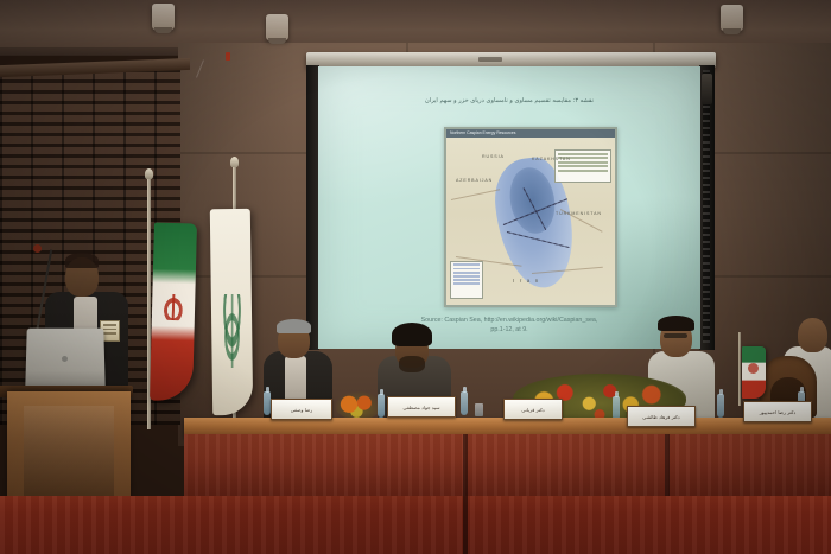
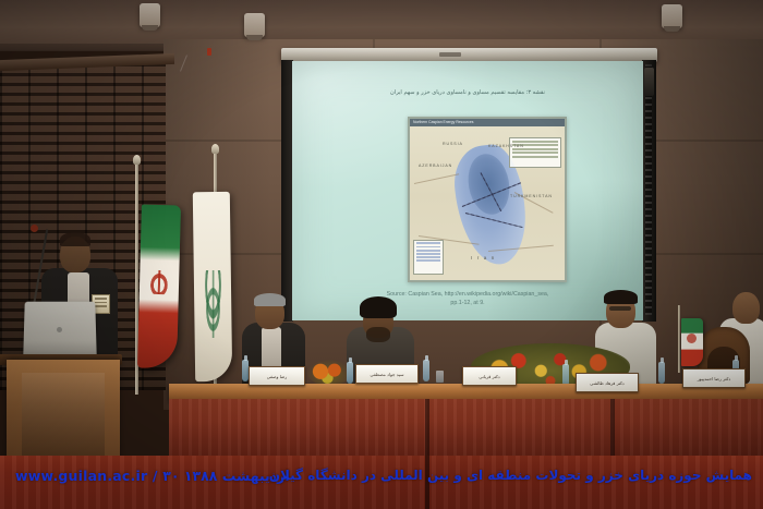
+ www.guilan.ac.ir / ۳۰ اردیبهشت ۱۳۸۸
+ همایش حوزه دریای خزر و تحولات منطقه ای و بین المللی در دانشگاه گیلان
